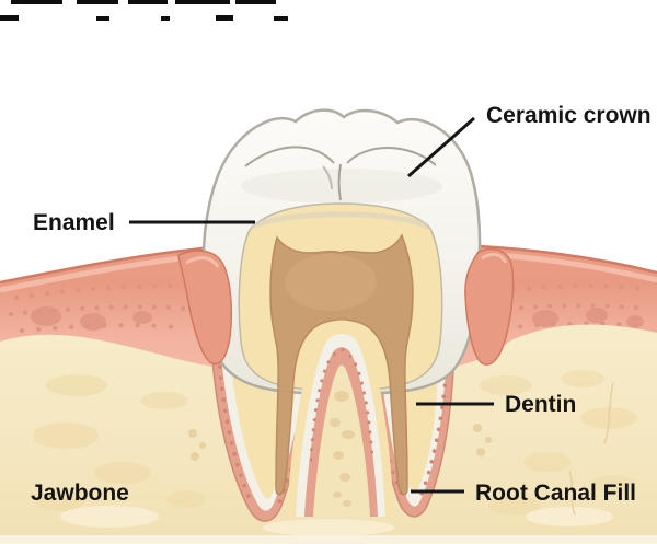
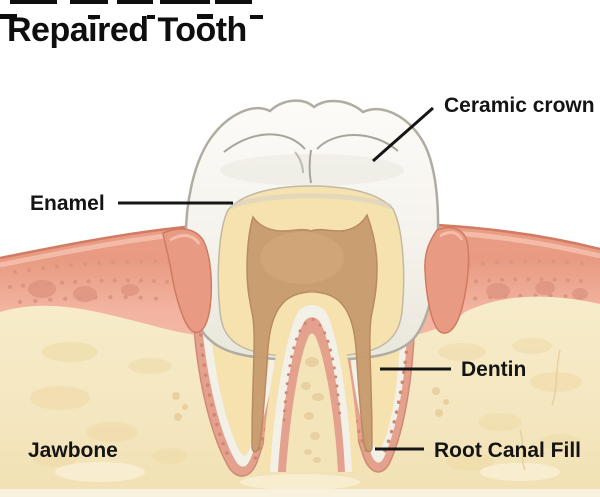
+ Repaired Tooth
  Ceramic crown
  Enamel
  Dentin
  Root Canal Fill
  Jawbone
